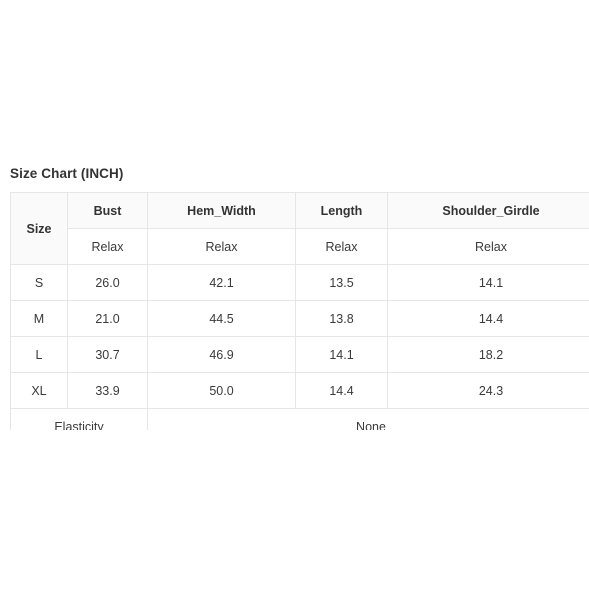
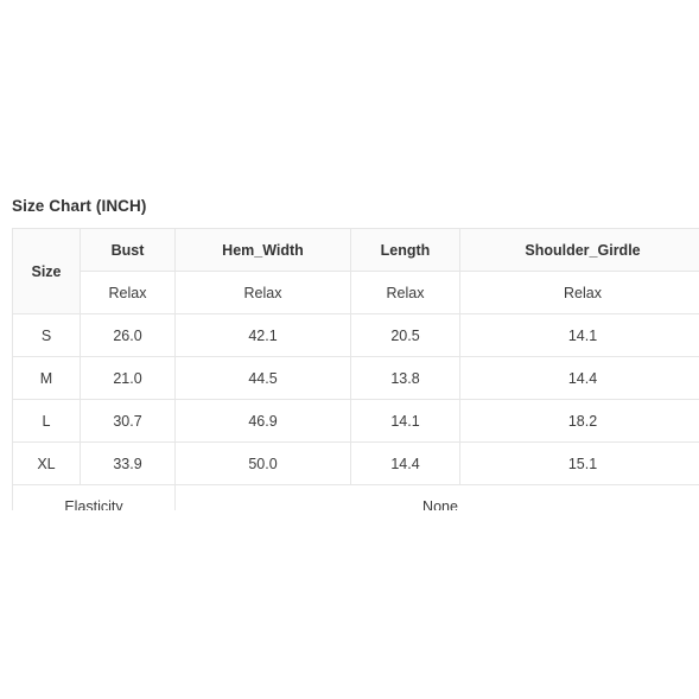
  Size Chart (INCH)
  Size	Bust	Hem_Width	Length	Shoulder_Girdle
  Relax	Relax	Relax	Relax
- S	26.0	42.1	13.5	14.1
+ S	26.0	42.1	20.5	14.1
  M	21.0	44.5	13.8	14.4
  L	30.7	46.9	14.1	18.2
- XL	33.9	50.0	14.4	24.3
+ XL	33.9	50.0	14.4	15.1
  Elasticity	None
